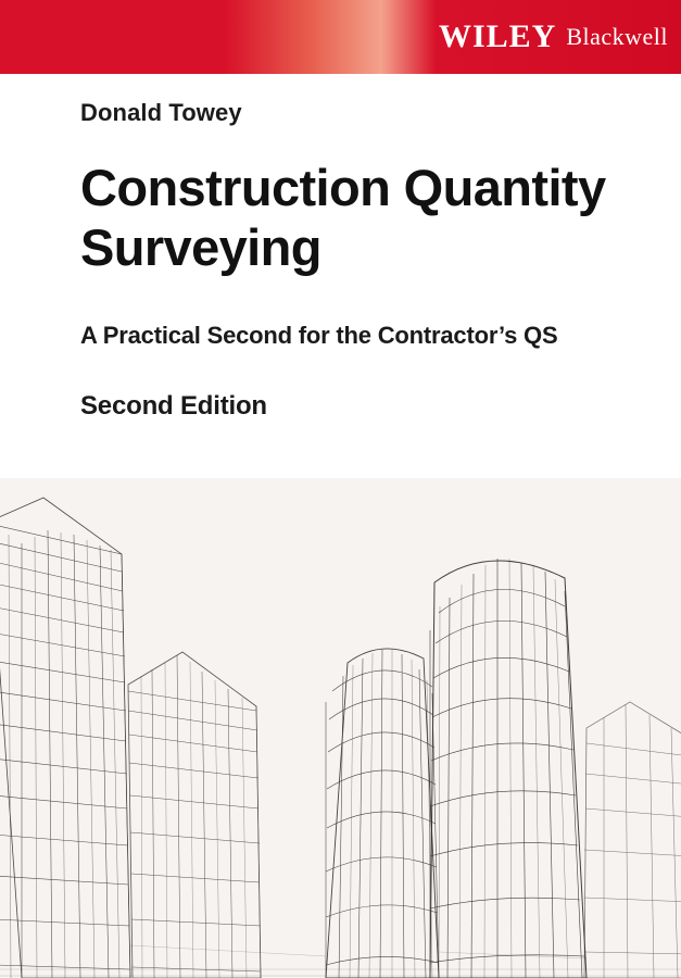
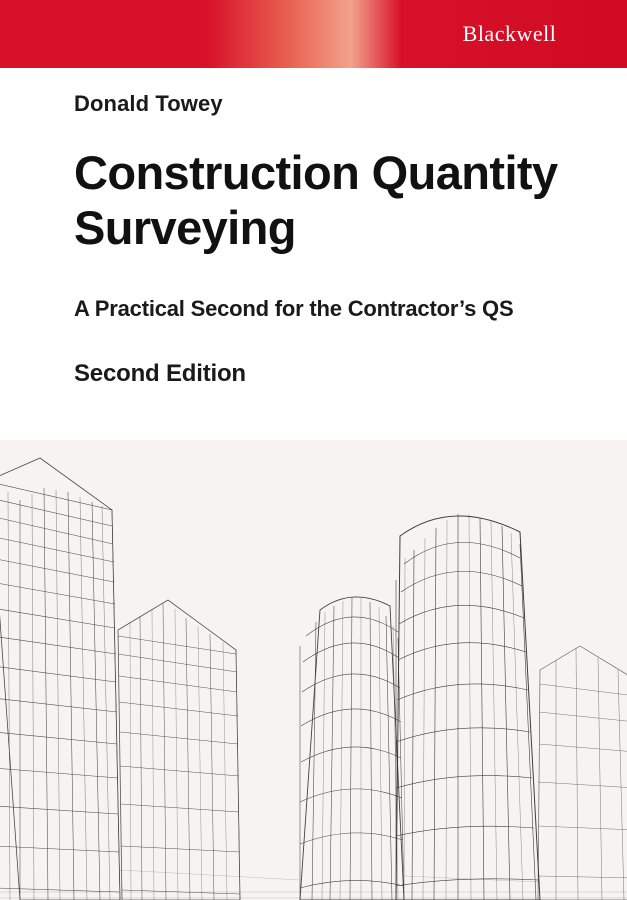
- WILEY
  Blackwell
  Donald Towey
  Construction Quantity Surveying
  A Practical Second for the Contractor’s QS
  Second Edition
